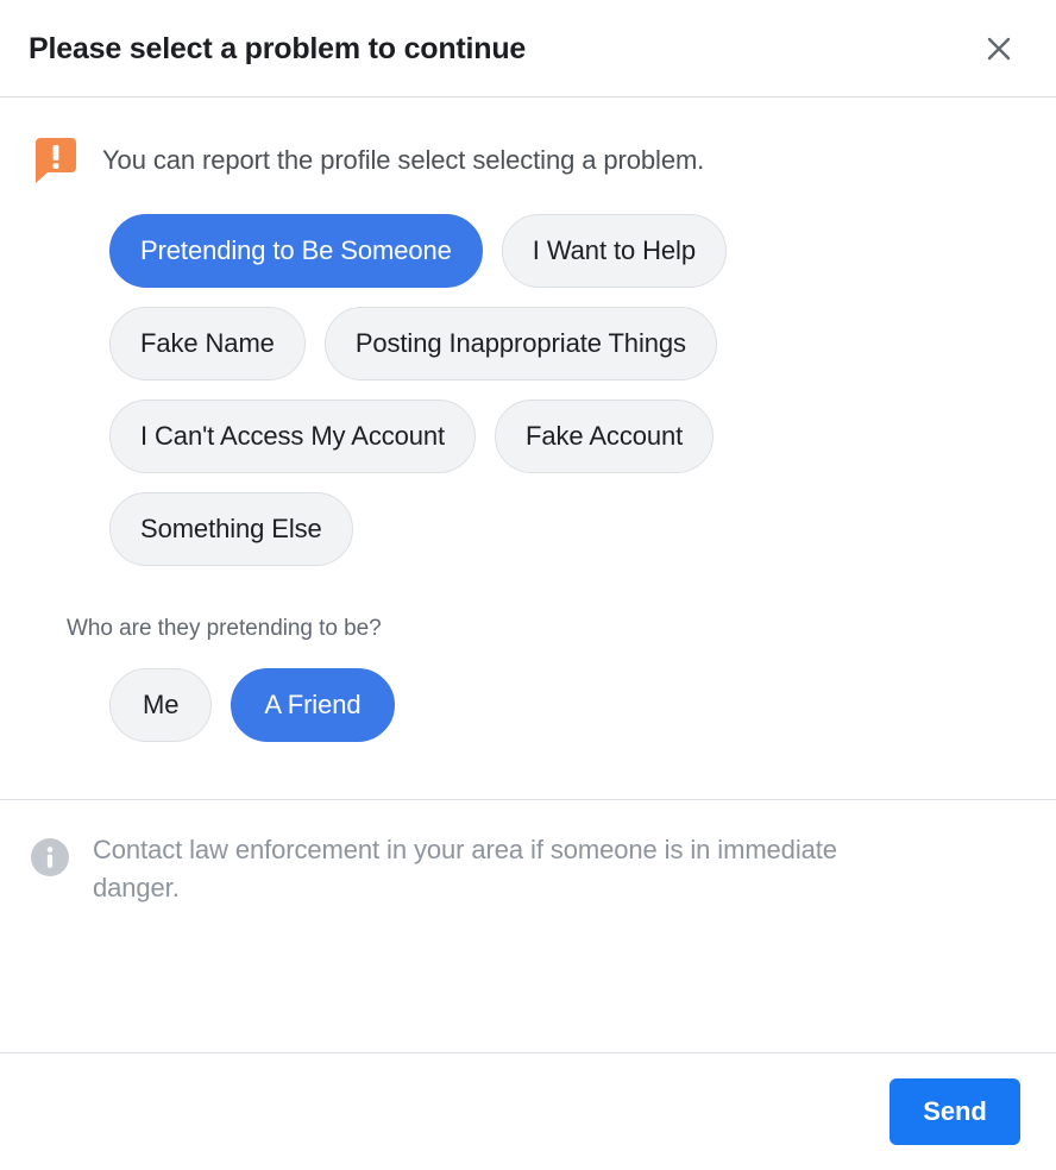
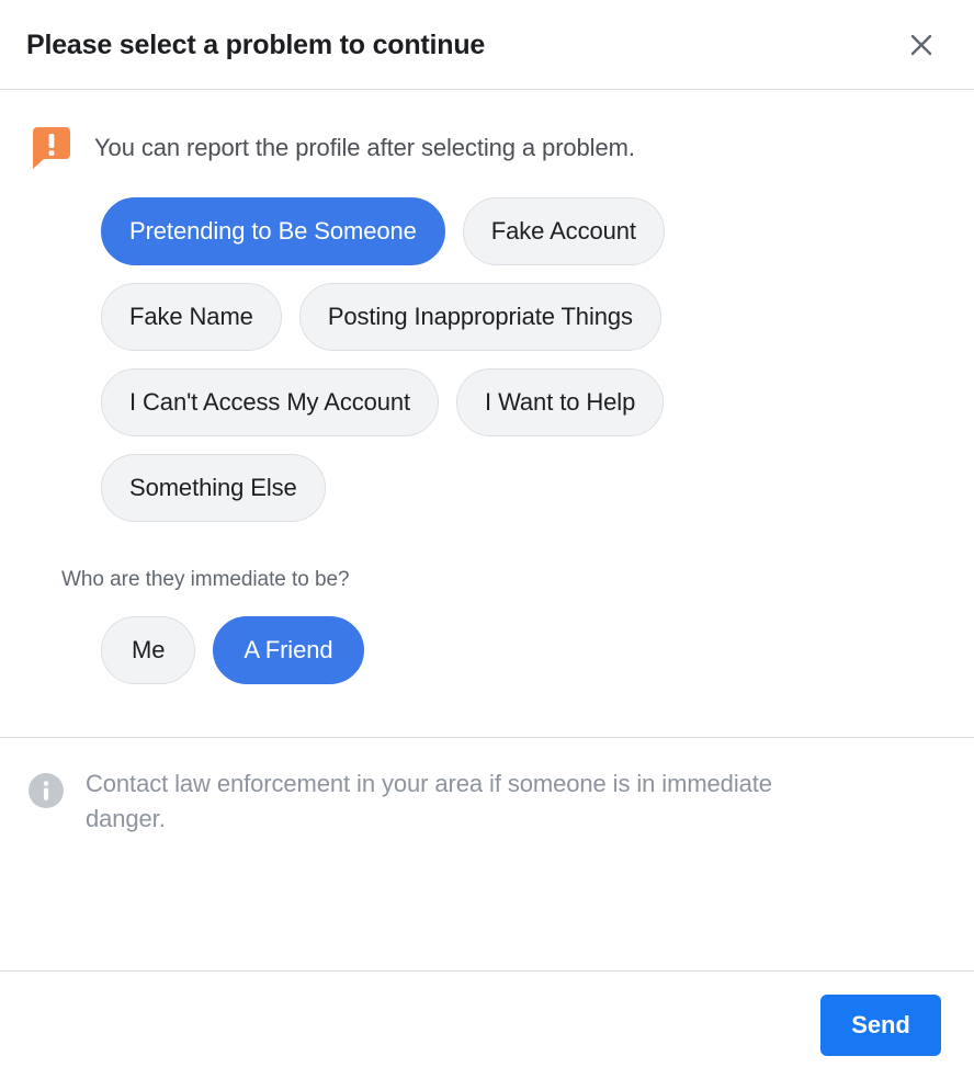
  Please select a problem to continue
- You can report the profile select selecting a problem.
+ You can report the profile after selecting a problem.
  Pretending to Be Someone
- I Want to Help
+ Fake Account
  Fake Name
  Posting Inappropriate Things
  I Can't Access My Account
- Fake Account
+ I Want to Help
  Something Else
- Who are they pretending to be?
+ Who are they immediate to be?
  Me
  A Friend
  Contact law enforcement in your area if someone is in immediate danger.
  Send
